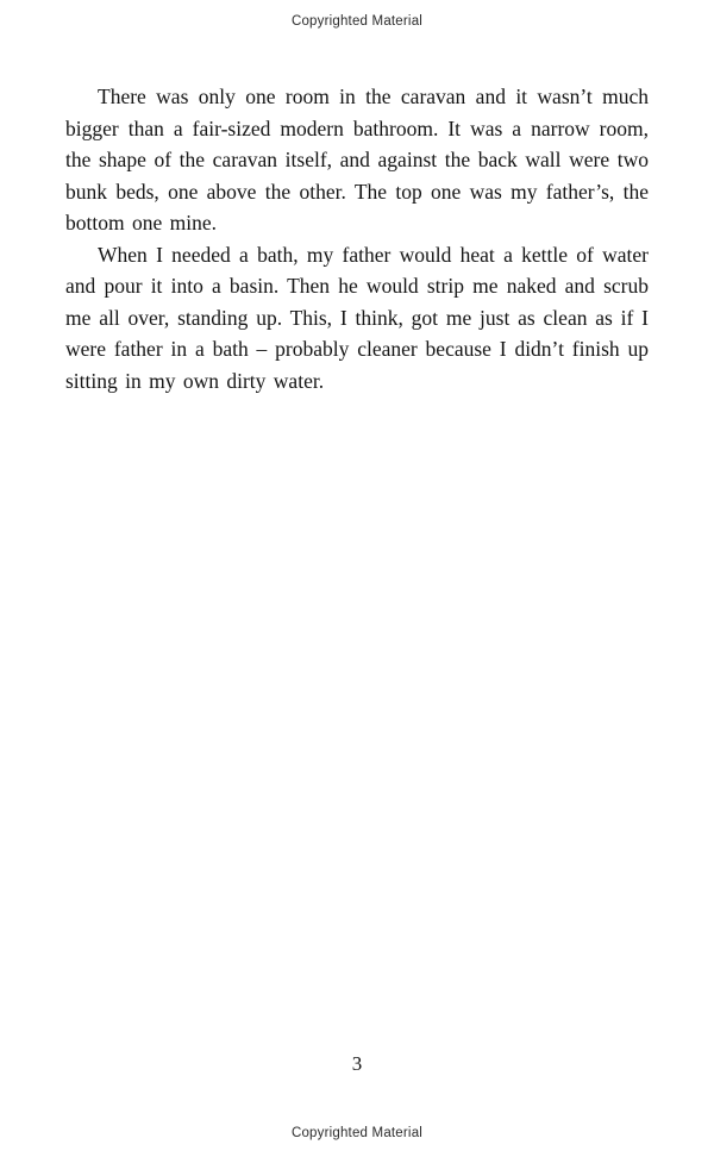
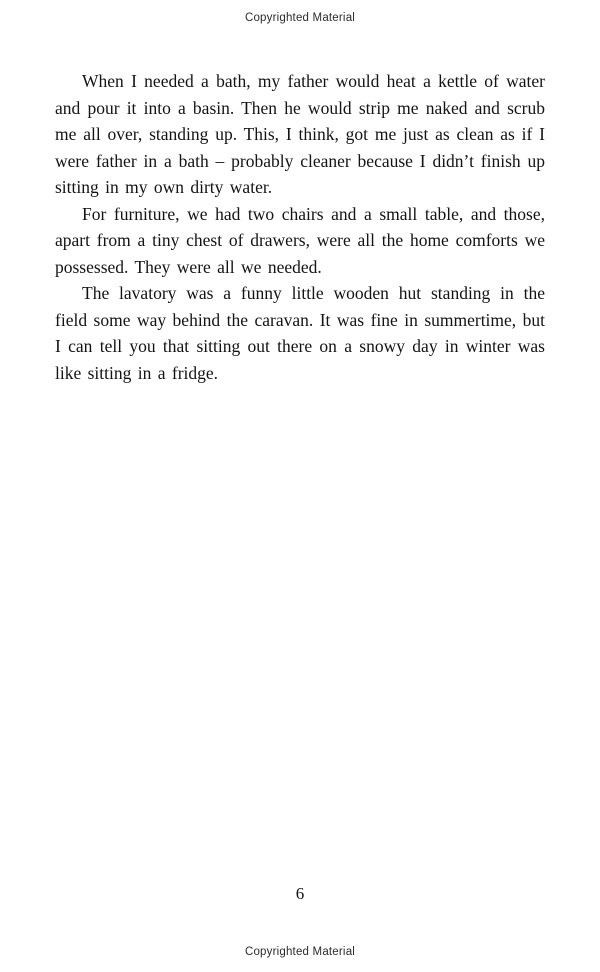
  Copyrighted Material
- There was only one room in the caravan and it wasn’t much bigger than a fair-sized modern bathroom. It was a narrow room, the shape of the caravan itself, and against the back wall were two bunk beds, one above the other. The top one was my father’s, the bottom one mine.
  When I needed a bath, my father would heat a kettle of water and pour it into a basin. Then he would strip me naked and scrub me all over, standing up. This, I think, got me just as clean as if I were father in a bath – probably cleaner because I didn’t finish up sitting in my own dirty water.
+ For furniture, we had two chairs and a small table, and those, apart from a tiny chest of drawers, were all the home comforts we possessed. They were all we needed.
+ The lavatory was a funny little wooden hut standing in the field some way behind the caravan. It was fine in summertime, but I can tell you that sitting out there on a snowy day in winter was like sitting in a fridge.
- 3
+ 6
  Copyrighted Material
